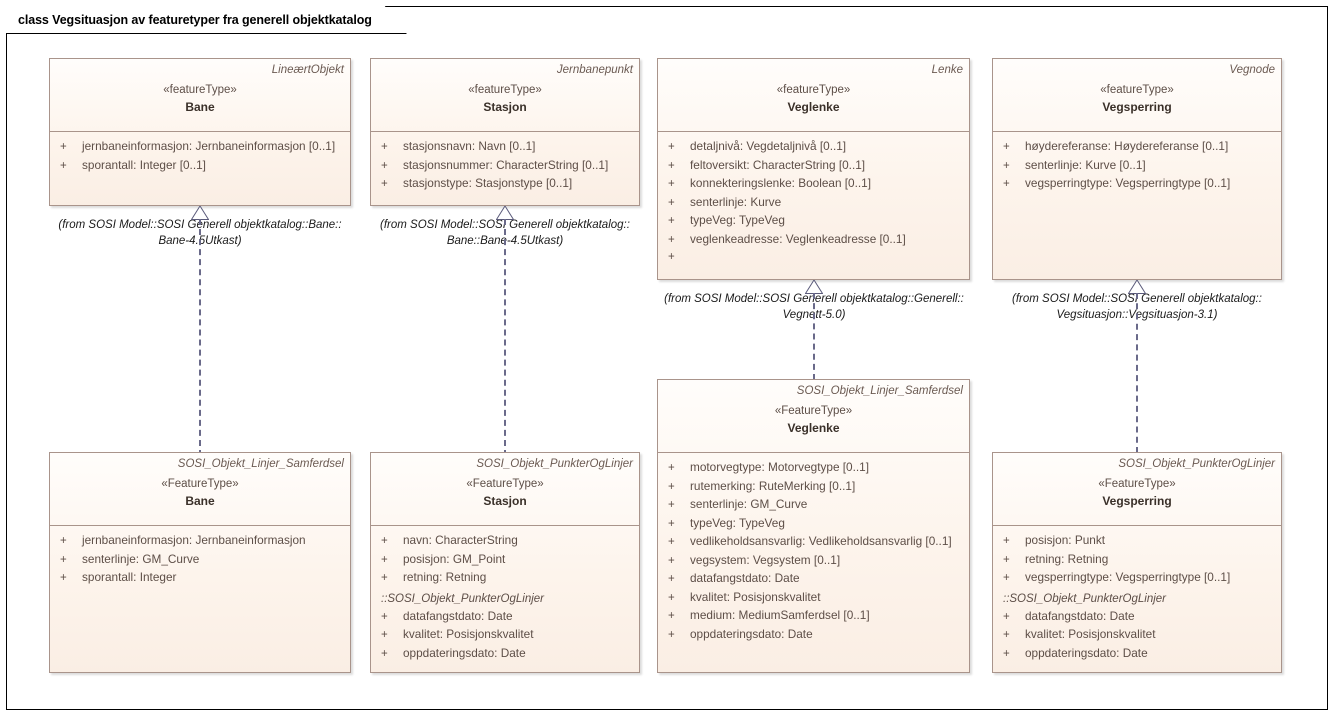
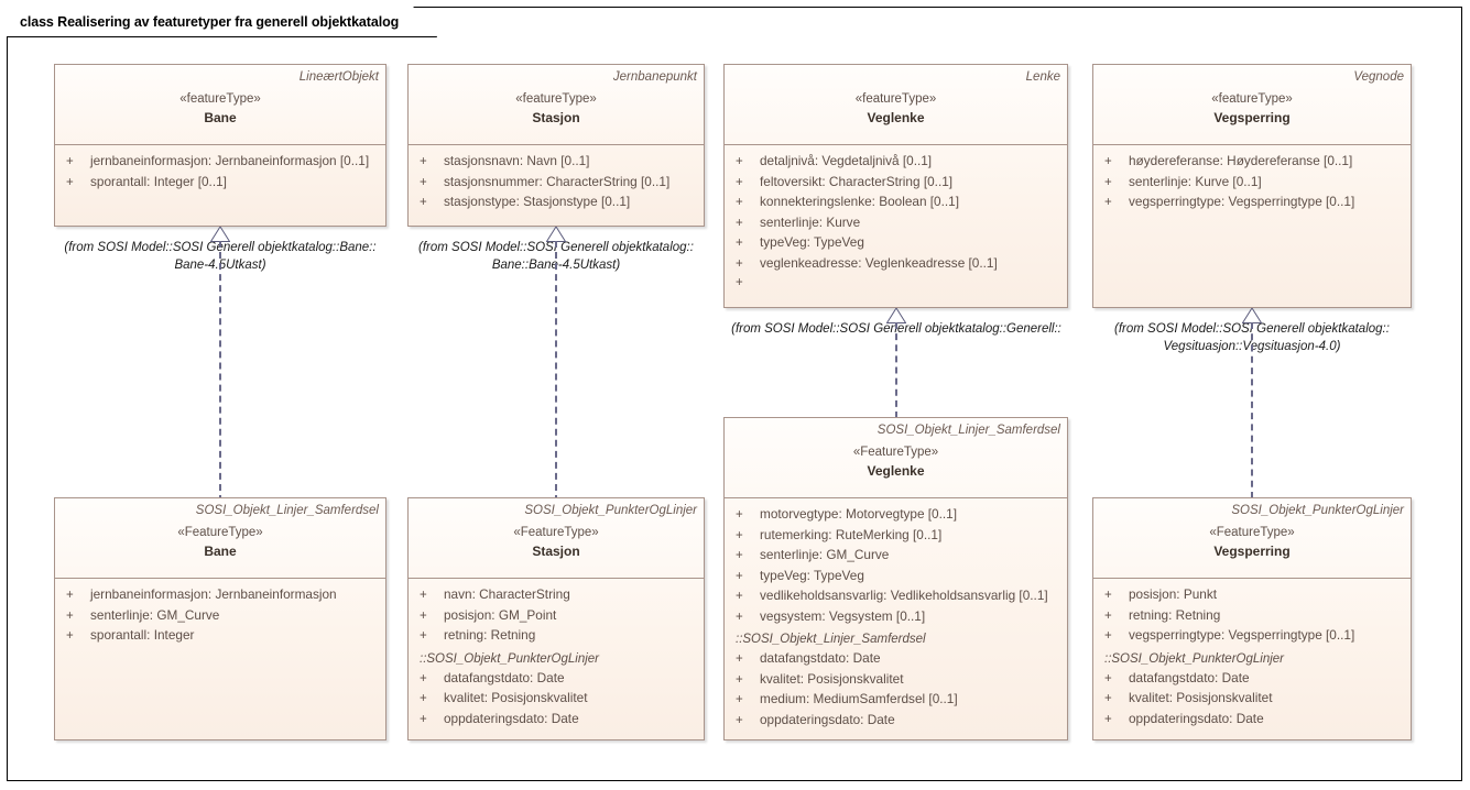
- class Vegsituasjon av featuretyper fra generell objektkatalog
+ class Realisering av featuretyper fra generell objektkatalog
  LineærtObjekt
  «featureType»
  Bane
  +
  jernbaneinformasjon: Jernbaneinformasjon [0..1]
  +
  sporantall: Integer [0..1]
  Jernbanepunkt
  «featureType»
  Stasjon
  +
  stasjonsnavn: Navn [0..1]
  +
  stasjonsnummer: CharacterString [0..1]
  +
  stasjonstype: Stasjonstype [0..1]
  Lenke
  «featureType»
  Veglenke
  +
  detaljnivå: Vegdetaljnivå [0..1]
  +
  feltoversikt: CharacterString [0..1]
  +
  konnekteringslenke: Boolean [0..1]
  +
  senterlinje: Kurve
  +
  typeVeg: TypeVeg
  +
  veglenkeadresse: Veglenkeadresse [0..1]
  +
  Vegnode
  «featureType»
  Vegsperring
  +
  høydereferanse: Høydereferanse [0..1]
  +
  senterlinje: Kurve [0..1]
  +
  vegsperringtype: Vegsperringtype [0..1]
  (from SOSI Model::SOSI Generell objektkatalog::Bane::
  Bane-4.5Utkast)
  (from SOSI Model::SOSI Generell objektkatalog::
  Bane::Bane-4.5Utkast)
  (from SOSI Model::SOSI Generell objektkatalog::Generell::
- Vegnett-5.0)
  (from SOSI Model::SOSI Generell objektkatalog::
- Vegsituasjon::Vegsituasjon-3.1)
+ Vegsituasjon::Vegsituasjon-4.0)
  SOSI_Objekt_Linjer_Samferdsel
  «FeatureType»
  Bane
  +
  jernbaneinformasjon: Jernbaneinformasjon
  +
  senterlinje: GM_Curve
  +
  sporantall: Integer
  SOSI_Objekt_PunkterOgLinjer
  «FeatureType»
  Stasjon
  +
  navn: CharacterString
  +
  posisjon: GM_Point
  +
  retning: Retning
  ::SOSI_Objekt_PunkterOgLinjer
  +
  datafangstdato: Date
  +
  kvalitet: Posisjonskvalitet
  +
  oppdateringsdato: Date
  SOSI_Objekt_Linjer_Samferdsel
  «FeatureType»
  Veglenke
  +
  motorvegtype: Motorvegtype [0..1]
  +
  rutemerking: RuteMerking [0..1]
  +
  senterlinje: GM_Curve
  +
  typeVeg: TypeVeg
  +
  vedlikeholdsansvarlig: Vedlikeholdsansvarlig [0..1]
  +
  vegsystem: Vegsystem [0..1]
+ ::SOSI_Objekt_Linjer_Samferdsel
  +
  datafangstdato: Date
  +
  kvalitet: Posisjonskvalitet
  +
  medium: MediumSamferdsel [0..1]
  +
  oppdateringsdato: Date
  SOSI_Objekt_PunkterOgLinjer
  «FeatureType»
  Vegsperring
  +
  posisjon: Punkt
  +
  retning: Retning
  +
  vegsperringtype: Vegsperringtype [0..1]
  ::SOSI_Objekt_PunkterOgLinjer
  +
  datafangstdato: Date
  +
  kvalitet: Posisjonskvalitet
  +
  oppdateringsdato: Date
